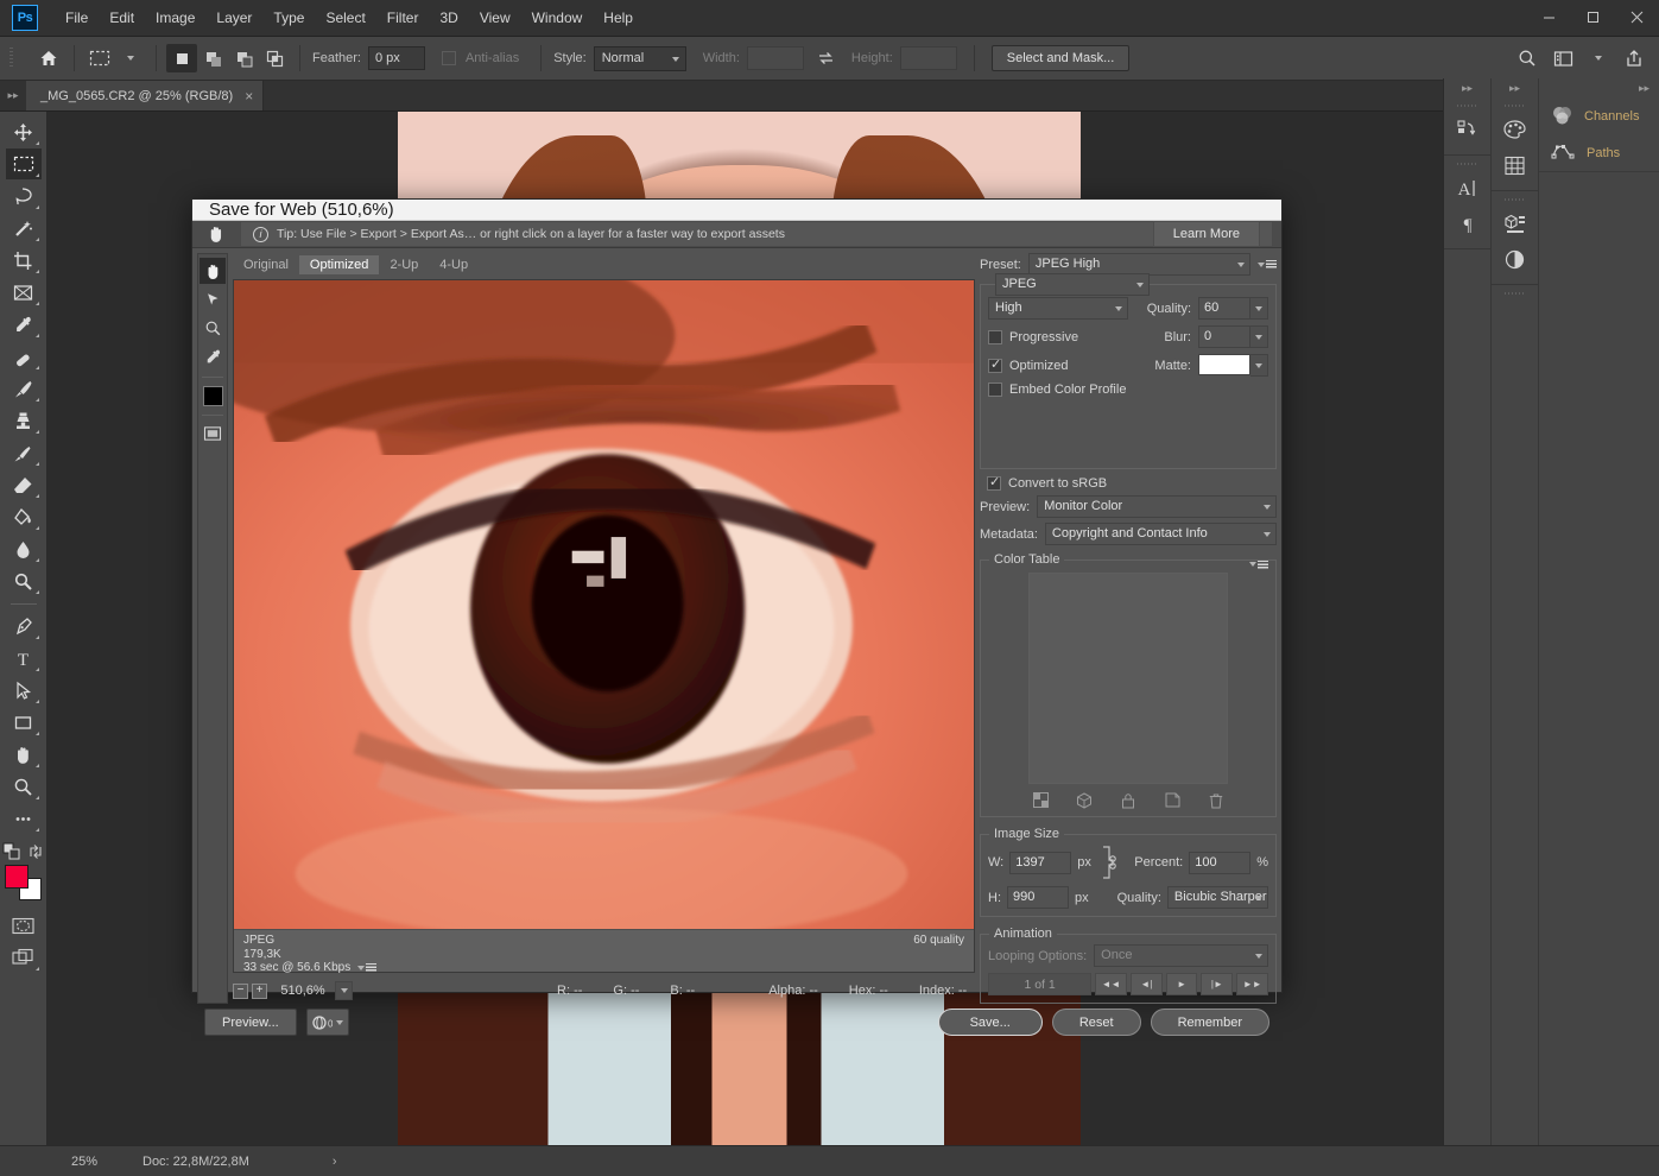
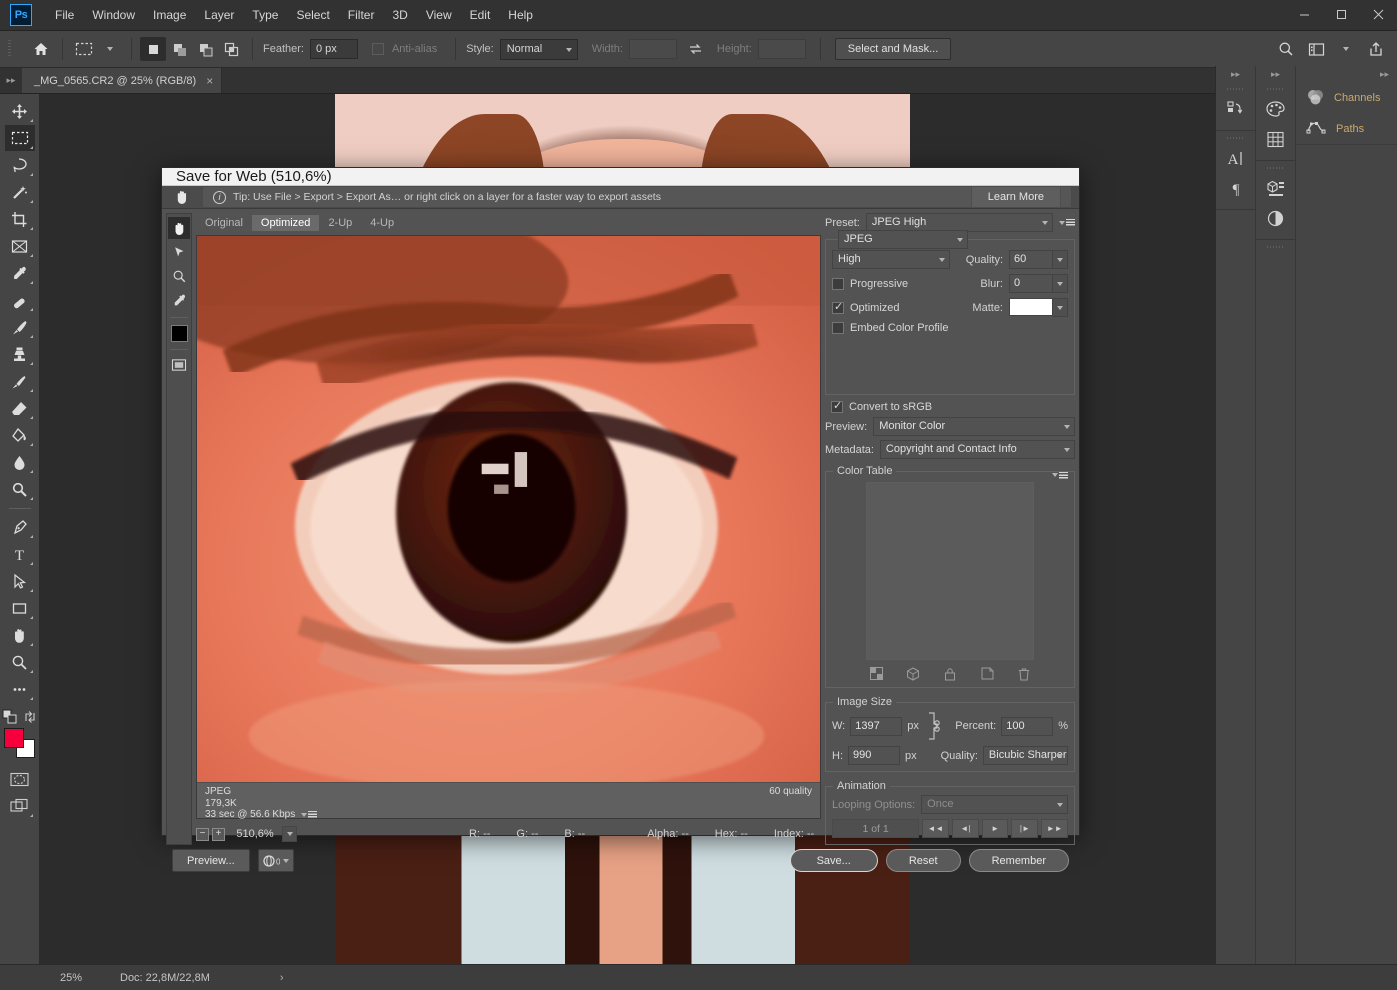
  Ps
  File
- Edit
+ Window
  Image
  Layer
  Type
  Select
  Filter
  3D
  View
- Window
+ Edit
  Help
  Feather:
  0 px
  Anti-alias
  Style:
  Normal
  Width:
  Height:
  Select and Mask...
  ▸▸
  _MG_0565.CR2 @ 25% (RGB/8)
  ×
  T
  ▸▸
  A
  ¶
  ▸▸
  ▸▸
  Channels
  Paths
  25%
  Doc: 22,8M/22,8M
  ›
  Save for Web (510,6%)
  i
  Tip: Use File > Export > Export As… or right click on a layer for a faster way to export assets
  Learn More
  Original
  Optimized
  2-Up
  4-Up
  JPEG
  179,3K
  33 sec @ 56.6 Kbps
  60 quality
  −
  +
  510,6%
  R: --
  G: --
  B: --
  Alpha: --
  Hex: --
  Index: --
  Preset:
  JPEG High
  JPEG
  High
  Quality:
  60
  Progressive
  Blur:
  0
  Optimized
  Matte:
  Embed Color Profile
  Convert to sRGB
  Preview:
  Monitor Color
  Metadata:
  Copyright and Contact Info
  Color Table
  Image Size
  W:
  1397
  px
  Percent:
  100
  %
  H:
  990
  px
  Quality:
  Bicubic Sharper
  Animation
  Looping Options:
  Once
  1 of 1
  ◄◄
  ◄|
  ►
  |►
  ►►
  Preview...
  0
  Save...
  Reset
  Remember
